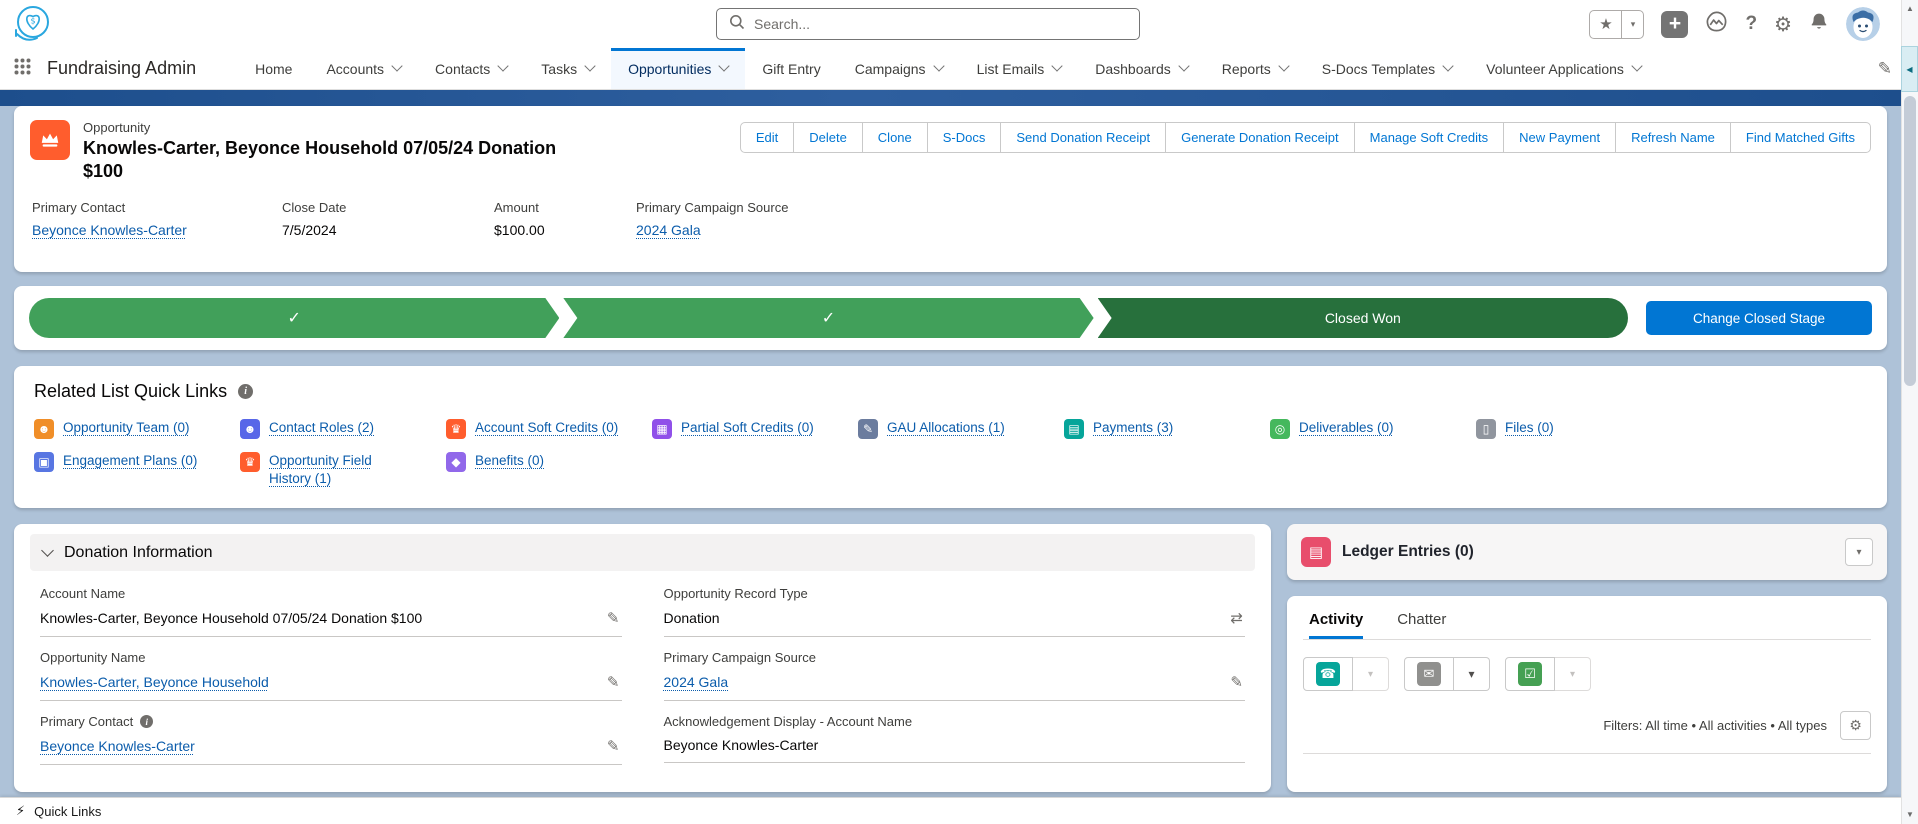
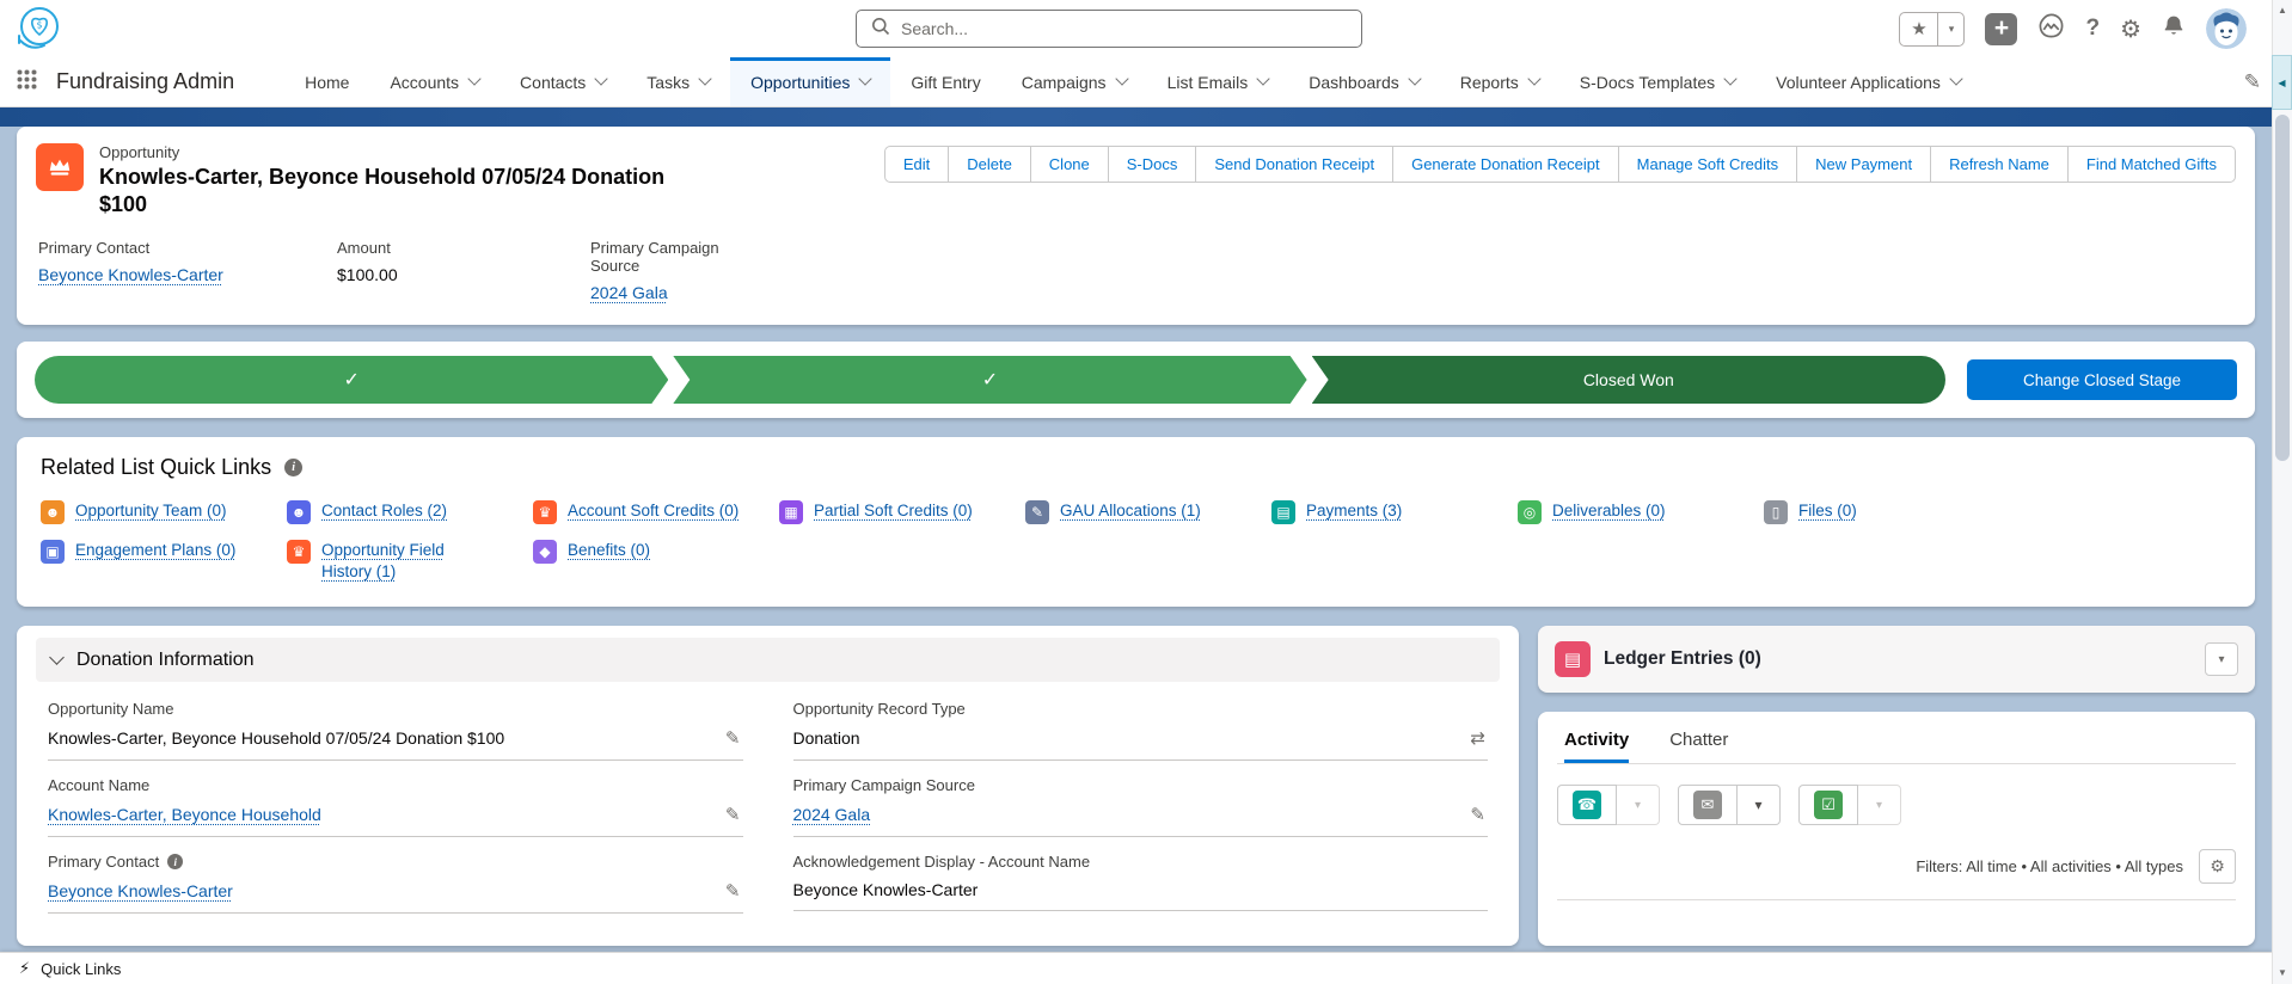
  $
  Search...
  ★
  ▾
  +
  ?
  ⚙
  Fundraising Admin
  Home
  Accounts
  Contacts
  Tasks
  Opportunities
  Gift Entry
  Campaigns
  List Emails
  Dashboards
  Reports
  S-Docs Templates
  Volunteer Applications
  ✎
  Opportunity
  Knowles-Carter, Beyonce Household 07/05/24 Donation $100
  Edit
  Delete
  Clone
  S-Docs
  Send Donation Receipt
  Generate Donation Receipt
  Manage Soft Credits
  New Payment
  Refresh Name
  Find Matched Gifts
  Primary Contact
  Beyonce Knowles-Carter
- Close Date
- 7/5/2024
  Amount
  $100.00
  Primary Campaign Source
  2024 Gala
  ✓
  ✓
  Closed Won
  Change Closed Stage
  Related List Quick Links
  i
  ☻
  Opportunity Team (0)
  ☻
  Contact Roles (2)
  ♛
  Account Soft Credits (0)
  ▦
  Partial Soft Credits (0)
  ✎
  GAU Allocations (1)
  ▤
  Payments (3)
  ◎
  Deliverables (0)
  ▯
  Files (0)
  ▣
  Engagement Plans (0)
  ♛
  Opportunity Field History (1)
  ◆
  Benefits (0)
  Donation Information
- Account Name
+ Opportunity Name
  Knowles-Carter, Beyonce Household 07/05/24 Donation $100
  ✎
  Opportunity Record Type
  Donation
  ⇄
- Opportunity Name
+ Account Name
  Knowles-Carter, Beyonce Household
  ✎
  Primary Campaign Source
  2024 Gala
  ✎
  Primary Contact
  i
  Beyonce Knowles-Carter
  ✎
  Acknowledgement Display - Account Name
  Beyonce Knowles-Carter
  ▤
  Ledger Entries (0)
  ▾
  Activity
  Chatter
  ☎
  ▾
  ✉
  ▾
  ☑
  ▾
  Filters: All time • All activities • All types
  ⚙
  ⚡
  Quick Links
  ▲
  ▼
  ◀
